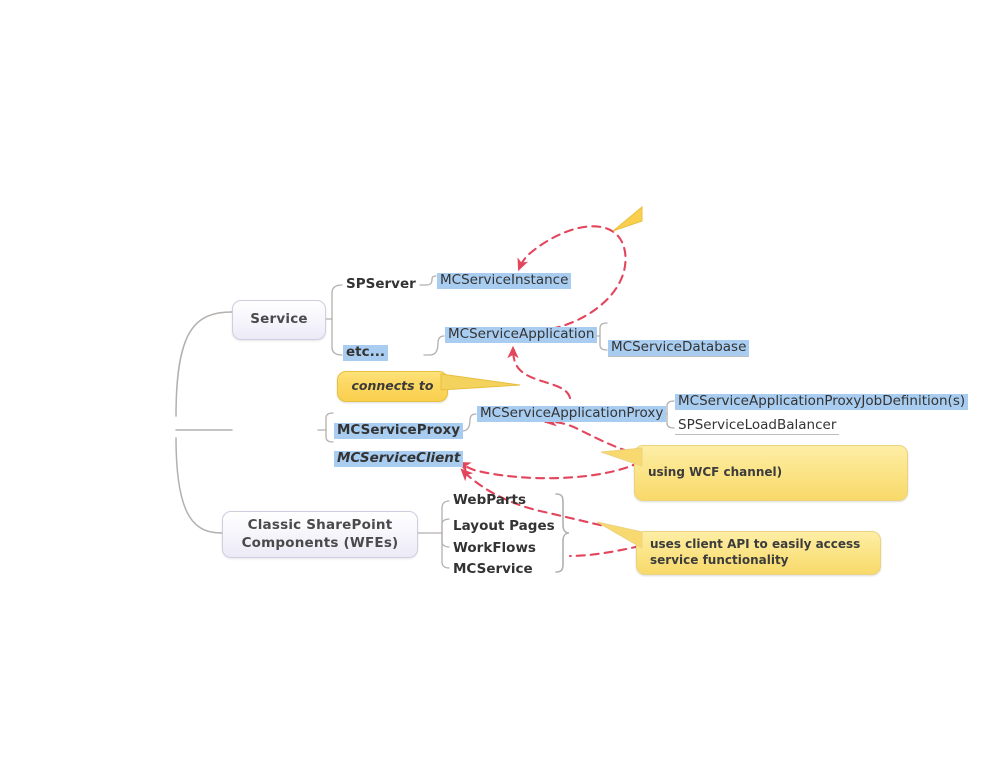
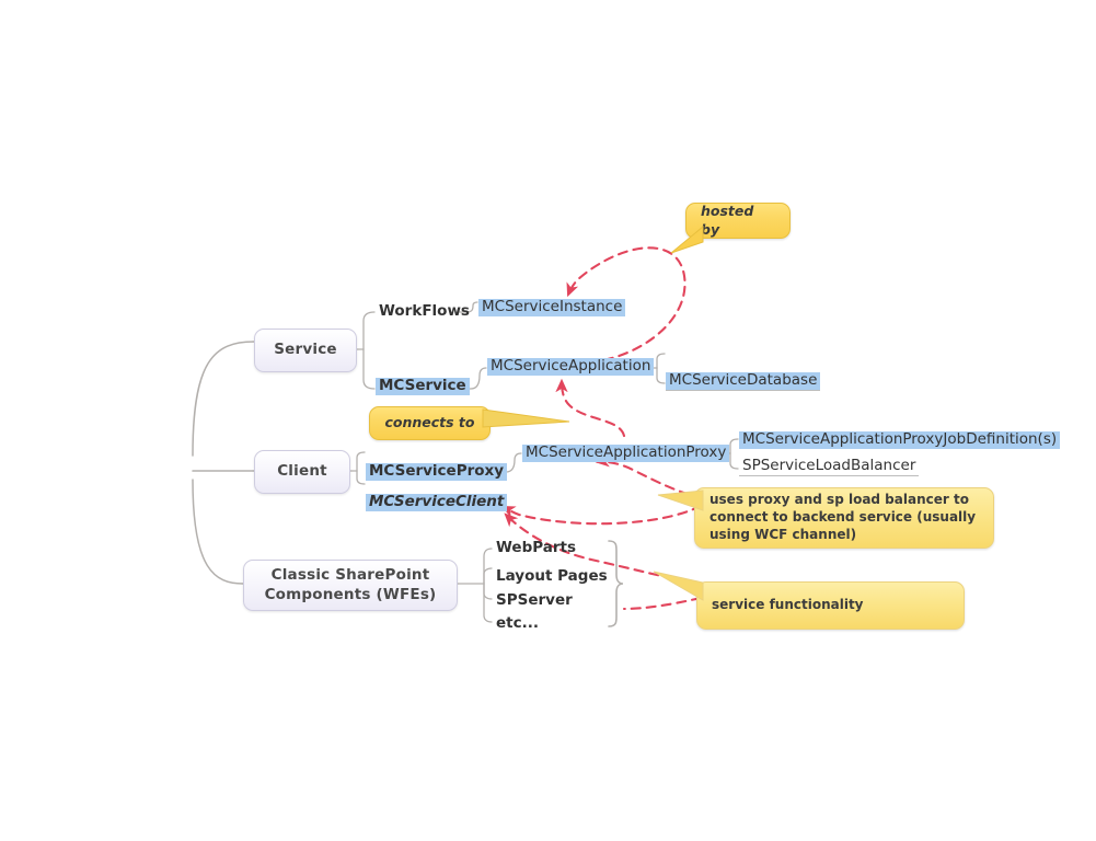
  Service
+ Client
  Classic SharePoint
  Components (WFEs)
- SPServer
+ WorkFlows
- etc...
+ MCService
  MCServiceInstance
  MCServiceApplication
  MCServiceDatabase
  MCServiceProxy
  MCServiceClient
  MCServiceApplicationProxy
  MCServiceApplicationProxyJobDefinition(s)
  SPServiceLoadBalancer
  WebParts
  Layout Pages
- WorkFlows
+ SPServer
- MCService
+ etc...
+ hosted by
  connects to
+ uses proxy and sp load balancer to
+ connect to backend service (usually
  using WCF channel)
- uses client API to easily access
  service functionality
